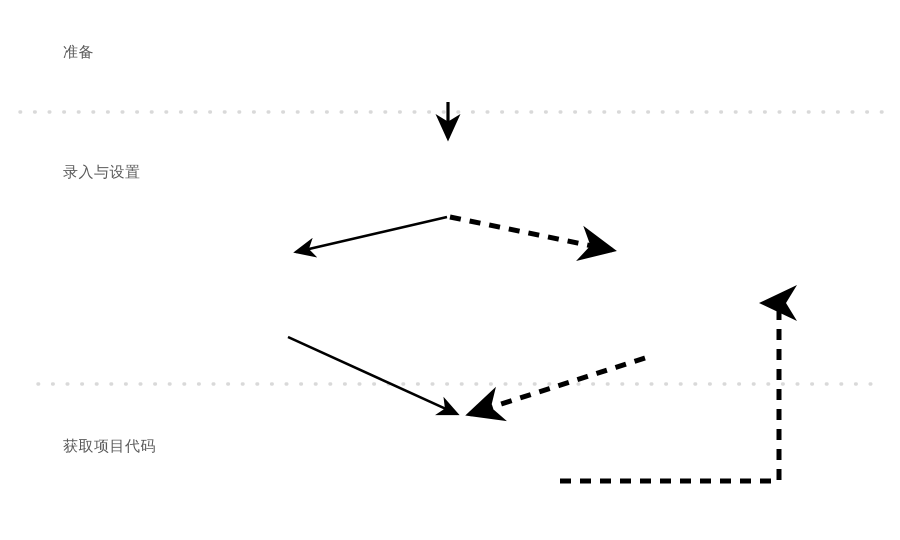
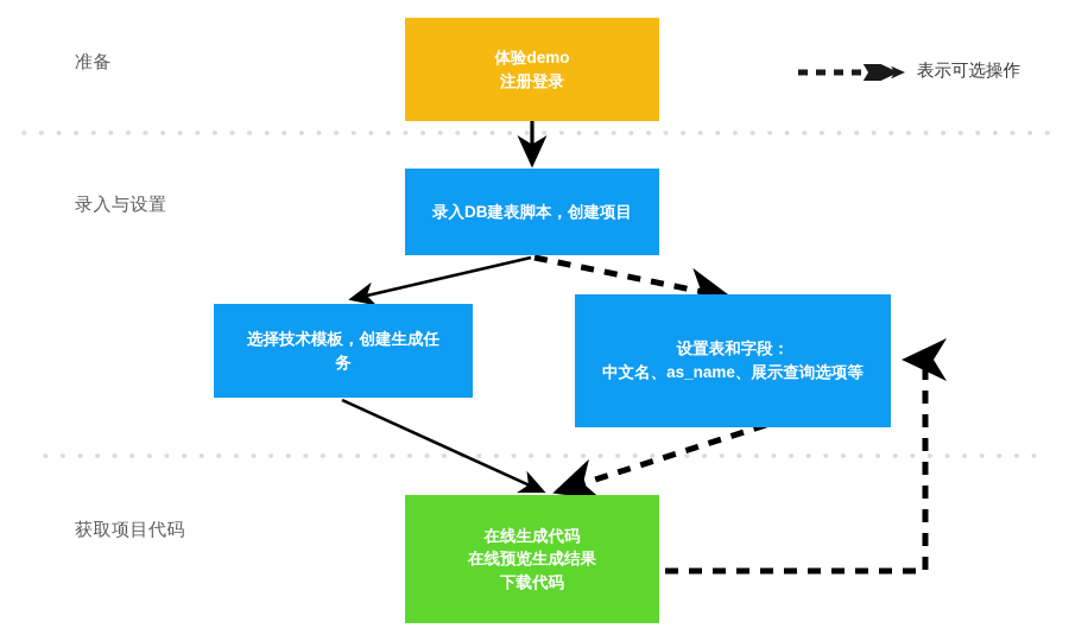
  准备
  录入与设置
  获取项目代码
+ 体验demo
+ 注册登录
+ 录入DB建表脚本，创建项目
+ 选择技术模板，创建生成任
+ 务
+ 设置表和字段：
+ 中文名、as_name、展示查询选项等
+ 在线生成代码
+ 在线预览生成结果
+ 下载代码
+ 表示可选操作
